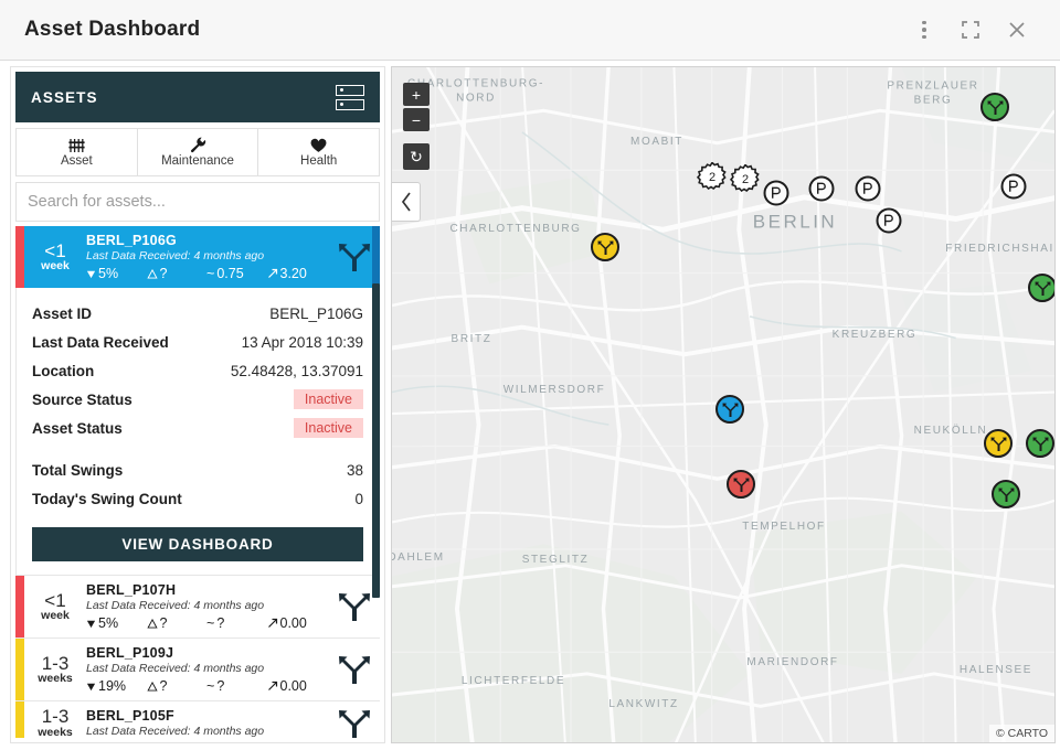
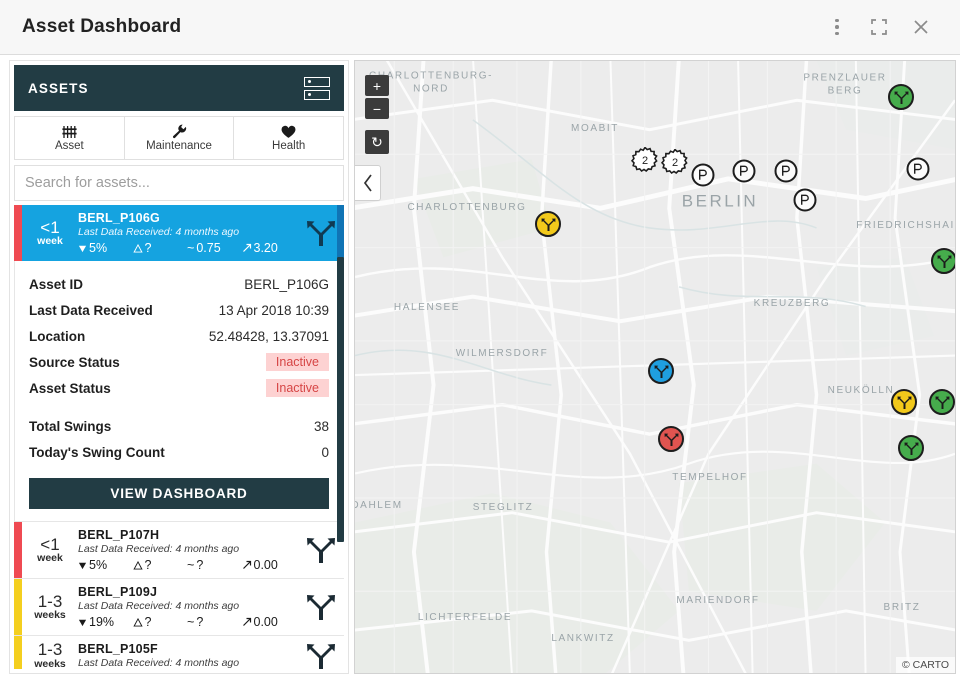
  Asset Dashboard
  ASSETS
  Asset
  Maintenance
  Health
  Search for assets...
  <1
  week
  BERL_P106G
  Last Data Received: 4 months ago
  5%
  ?
  ~
  0.75
  3.20
  Asset ID
  BERL_P106G
  Last Data Received
  13 Apr 2018 10:39
  Location
  52.48428, 13.37091
  Source Status
  Inactive
  Asset Status
  Inactive
  Total Swings
  38
  Today's Swing Count
  0
  VIEW DASHBOARD
  <1
  week
  BERL_P107H
  Last Data Received: 4 months ago
  5%
  ?
  ~
  ?
  0.00
  1-3
  weeks
  BERL_P109J
  Last Data Received: 4 months ago
  19%
  ?
  ~
  ?
  0.00
  1-3
  weeks
  BERL_P105F
  Last Data Received: 4 months ago
  +
  −
  ↻
  ARLOTTENBURG-
  NORD
  MOABIT
  PRENZLAUER
  BERG
  BERLIN
  CHARLOTTENBURG
  FRIEDRICHSHAI
- BRITZ
+ HALENSEE
  KREUZBERG
  WILMERSDORF
  NEUKÖLLN
  TEMPELHOF
- HALENSEE
+ BRITZ
  DAHLEM
  STEGLITZ
  LICHTERFELDE
  LANKWITZ
  MARIENDORF
  2
  2
  © CARTO
